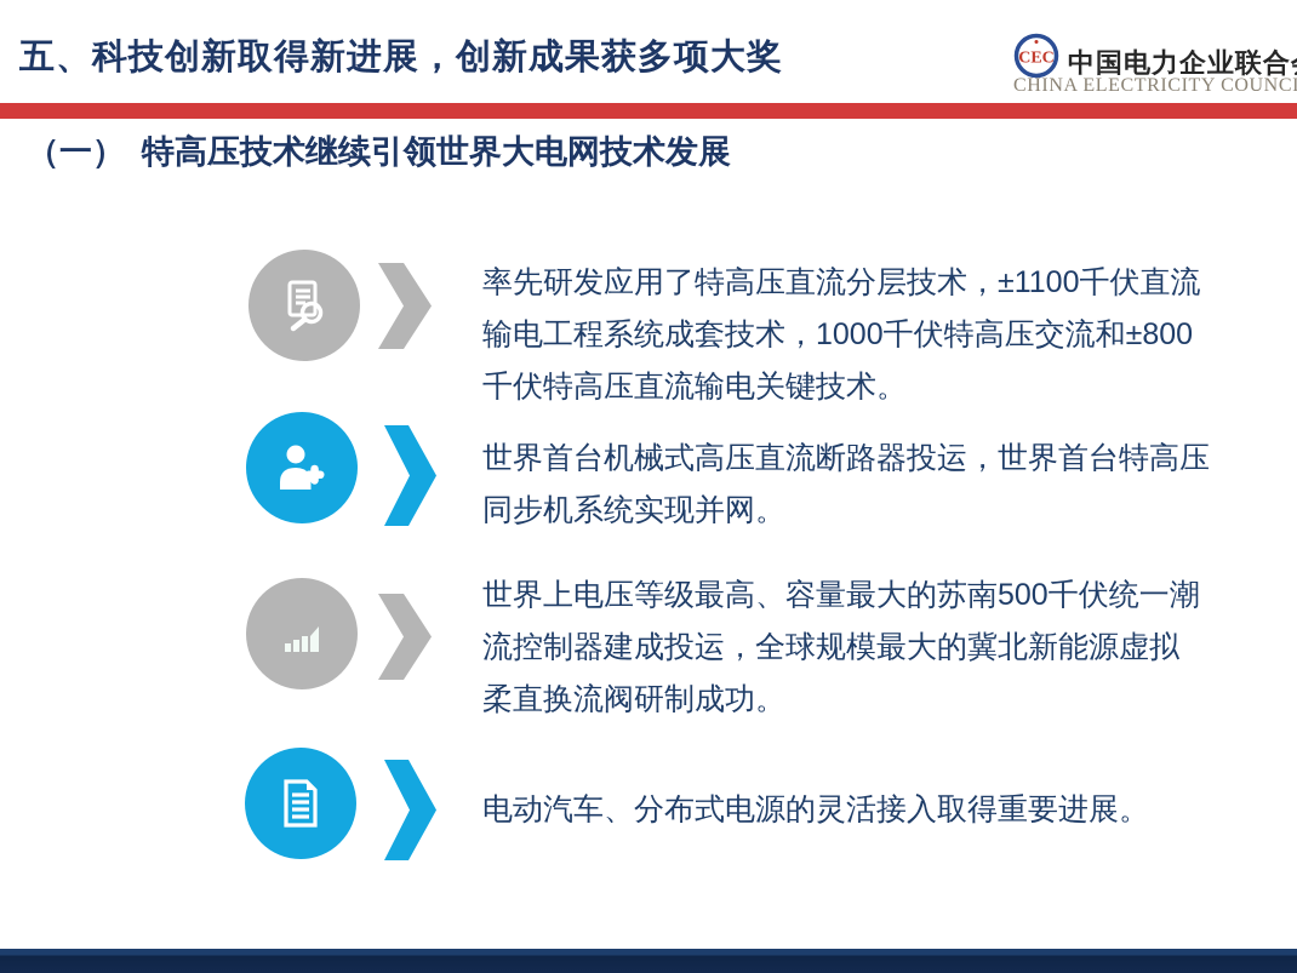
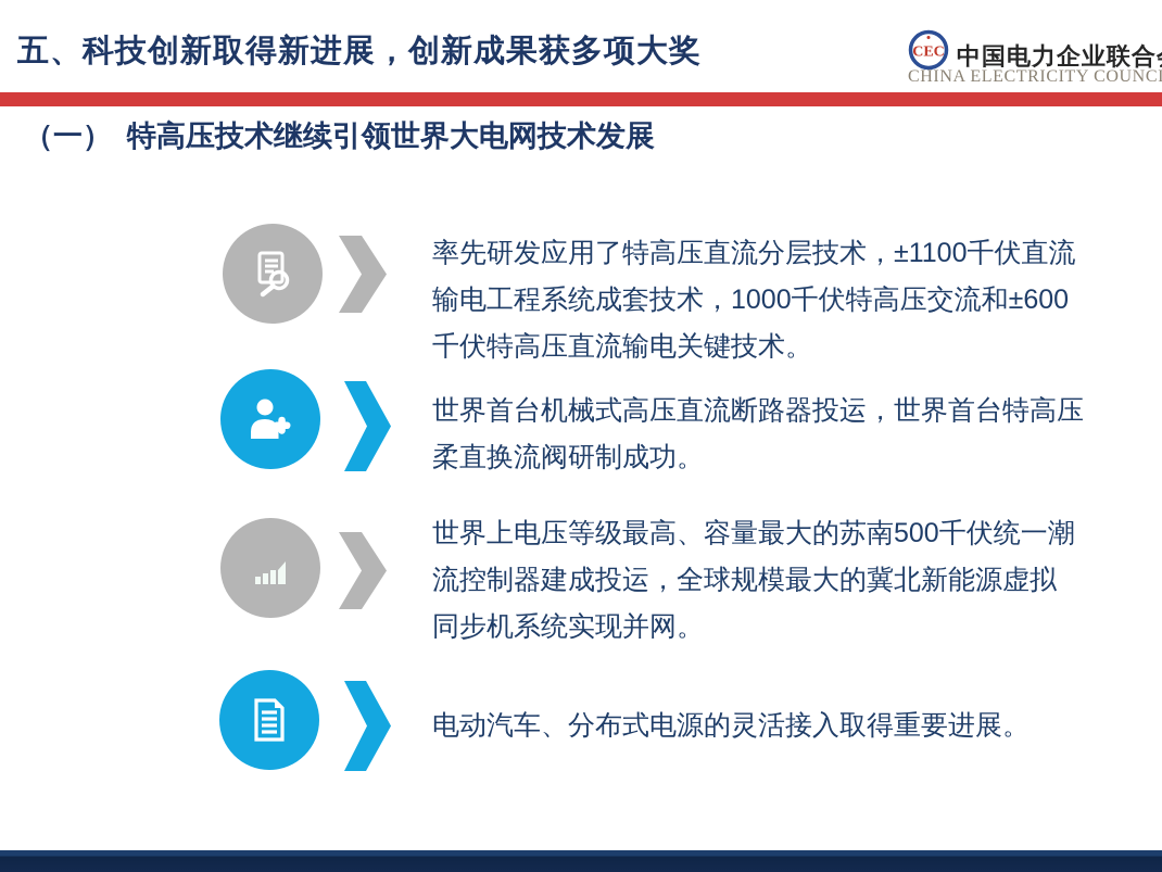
  五、科技创新取得新进展，创新成果获多项大奖
  CEC
  中国电力企业联合
  CHINA ELECTRICITY COUNCI
  （一） 特高压技术继续引领世界大电网技术发展
  率先研发应用了特高压直流分层技术，±1100千伏直流
- 输电工程系统成套技术，1000千伏特高压交流和±800
+ 输电工程系统成套技术，1000千伏特高压交流和±600
  千伏特高压直流输电关键技术。
  世界首台机械式高压直流断路器投运，世界首台特高压
- 同步机系统实现并网。
+ 柔直换流阀研制成功。
  世界上电压等级最高、容量最大的苏南500千伏统一潮
  流控制器建成投运，全球规模最大的冀北新能源虚拟
- 柔直换流阀研制成功。
+ 同步机系统实现并网。
  电动汽车、分布式电源的灵活接入取得重要进展。
